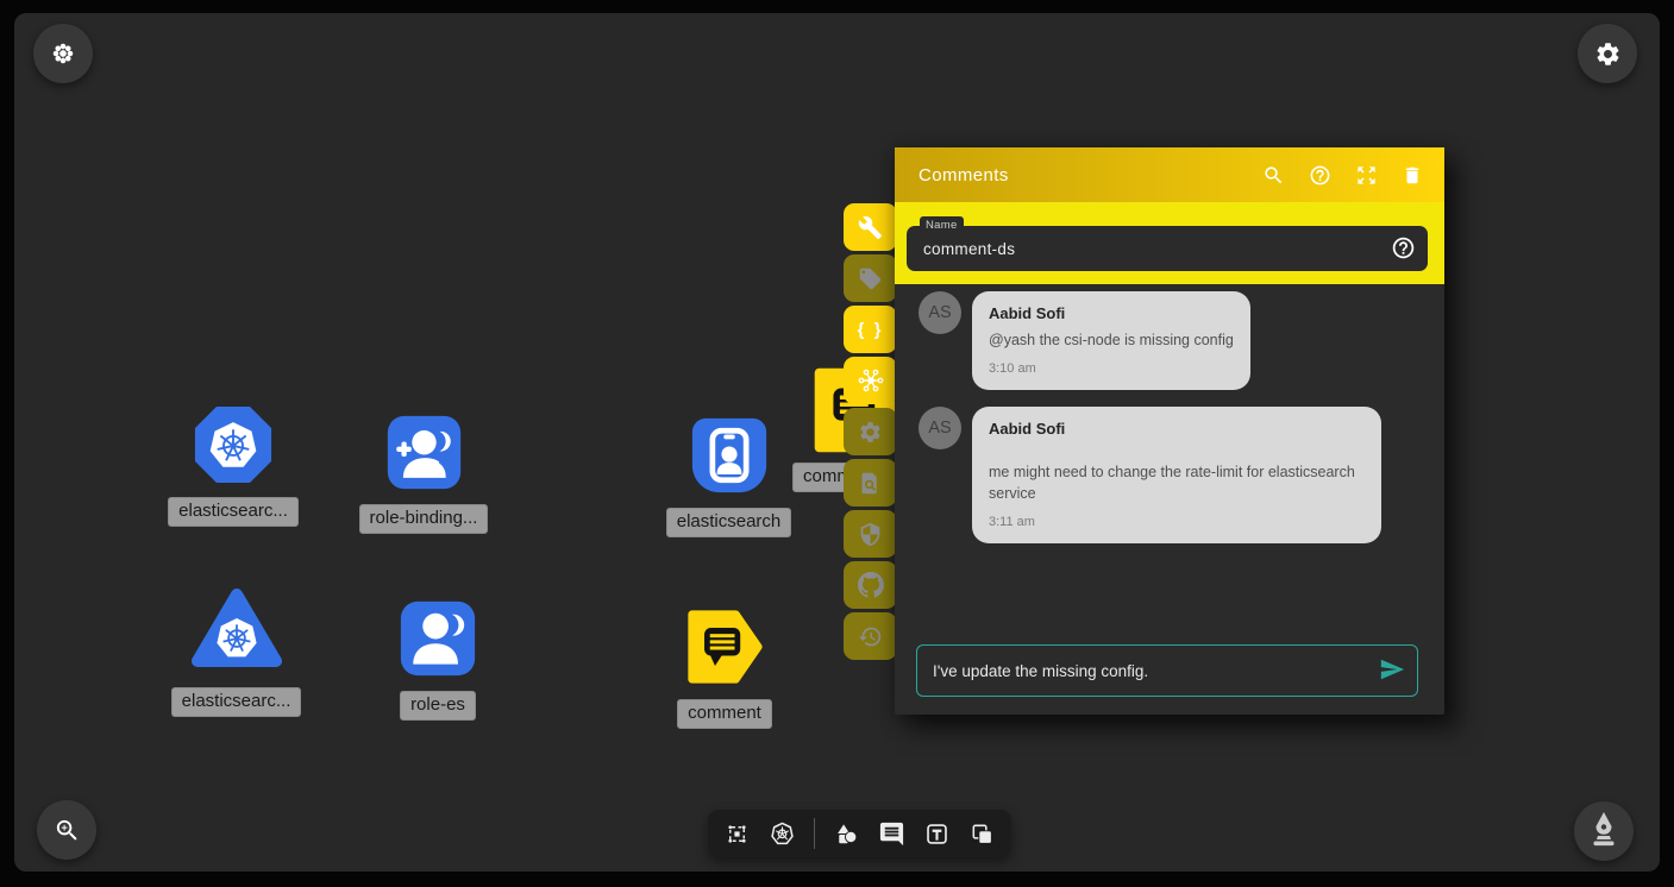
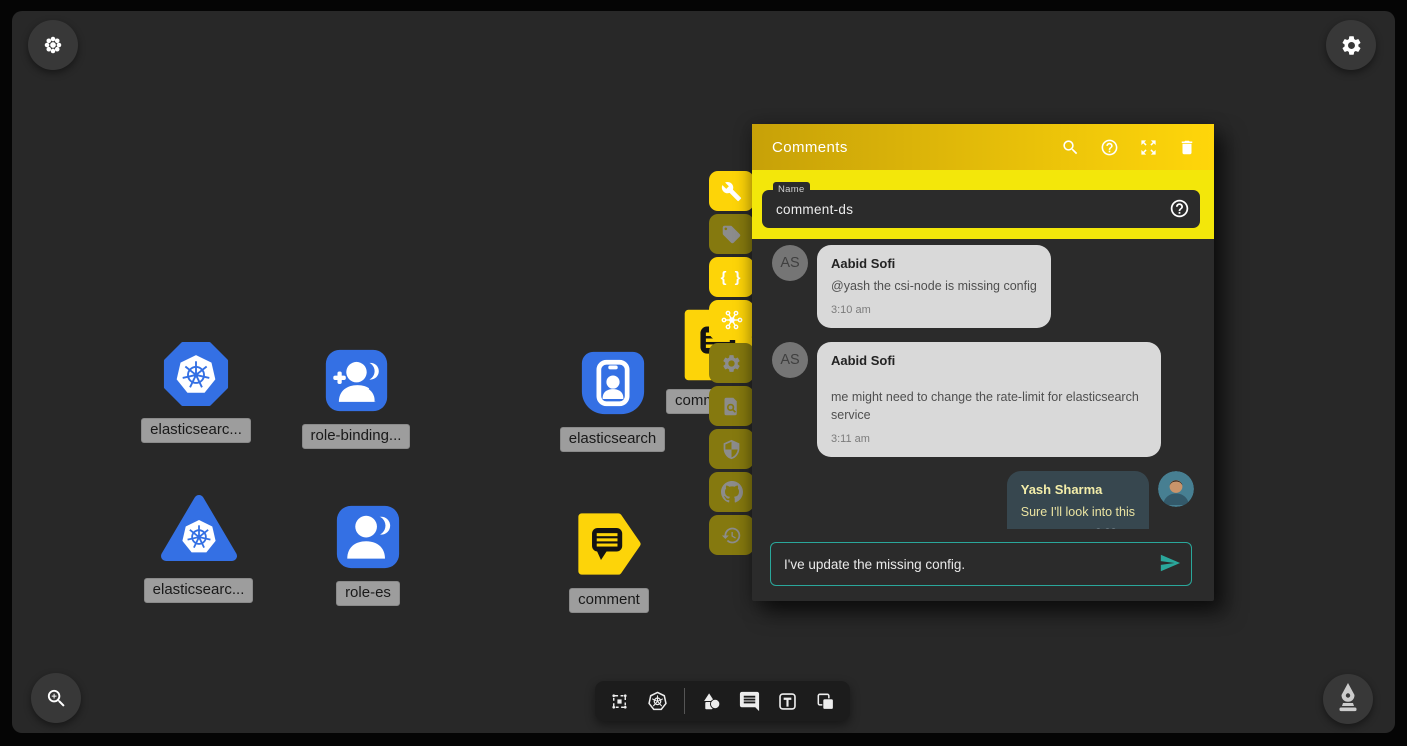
  elasticsearc...
  role-binding...
  elasticsearch
  elasticsearc...
  role-es
  comment
  com
  { }
  Comments
  Name
  comment-ds
  AS
  Aabid Sofi
  @yash the csi-node is missing config
  3:10 am
  AS
  Aabid Sofi
  me might need to change the rate-limit for elasticsearch service
  3:11 am
+ Yash Sharma
+ Sure I'll look into this
  I've update the missing config.
